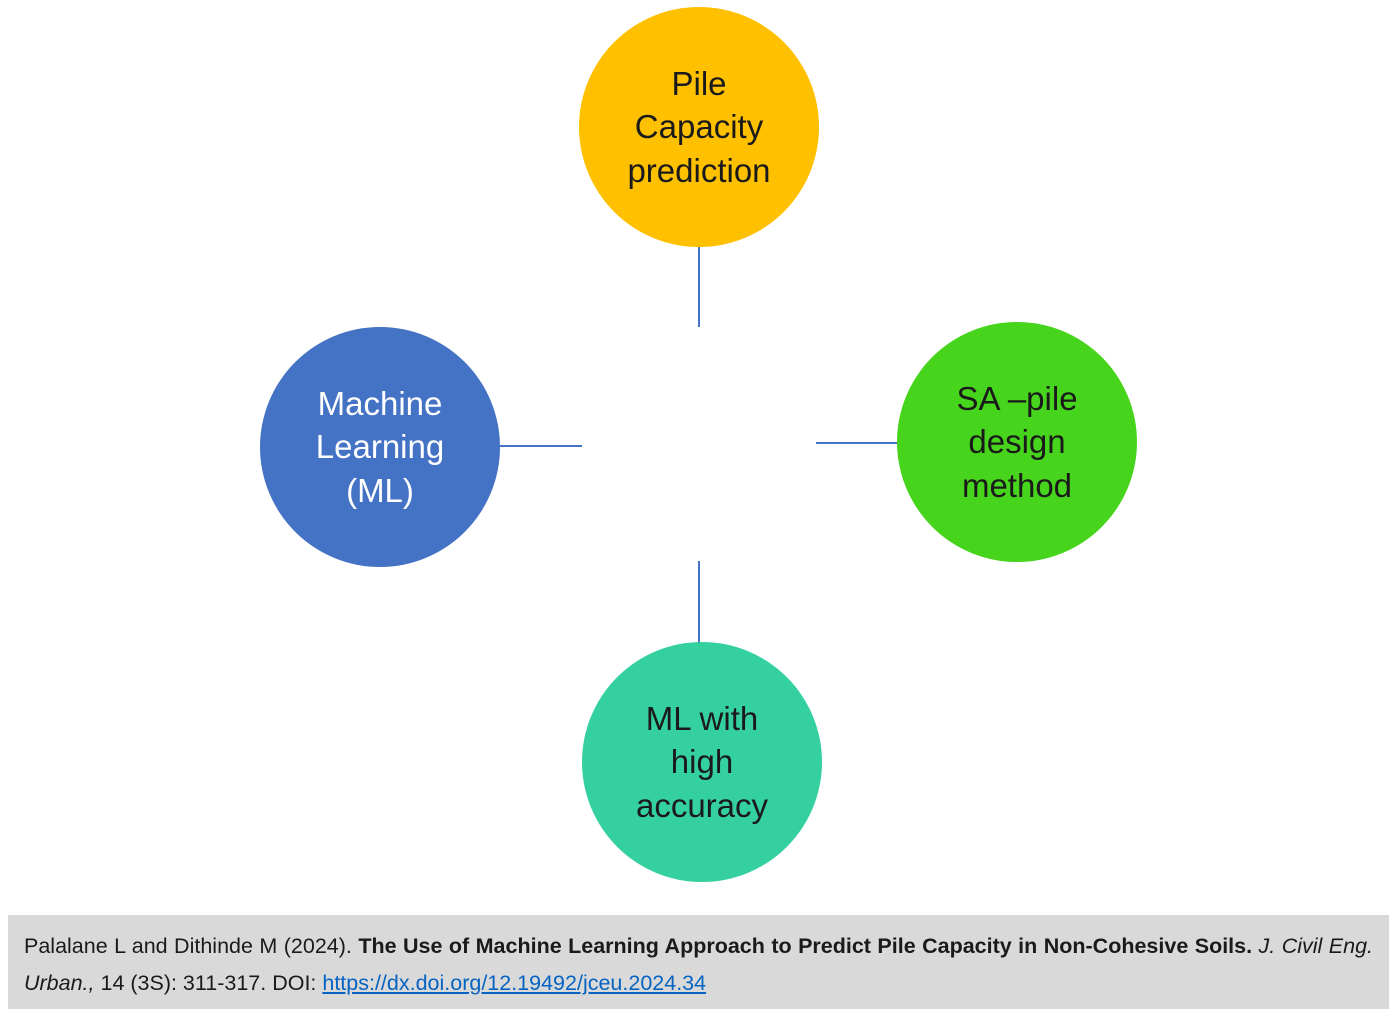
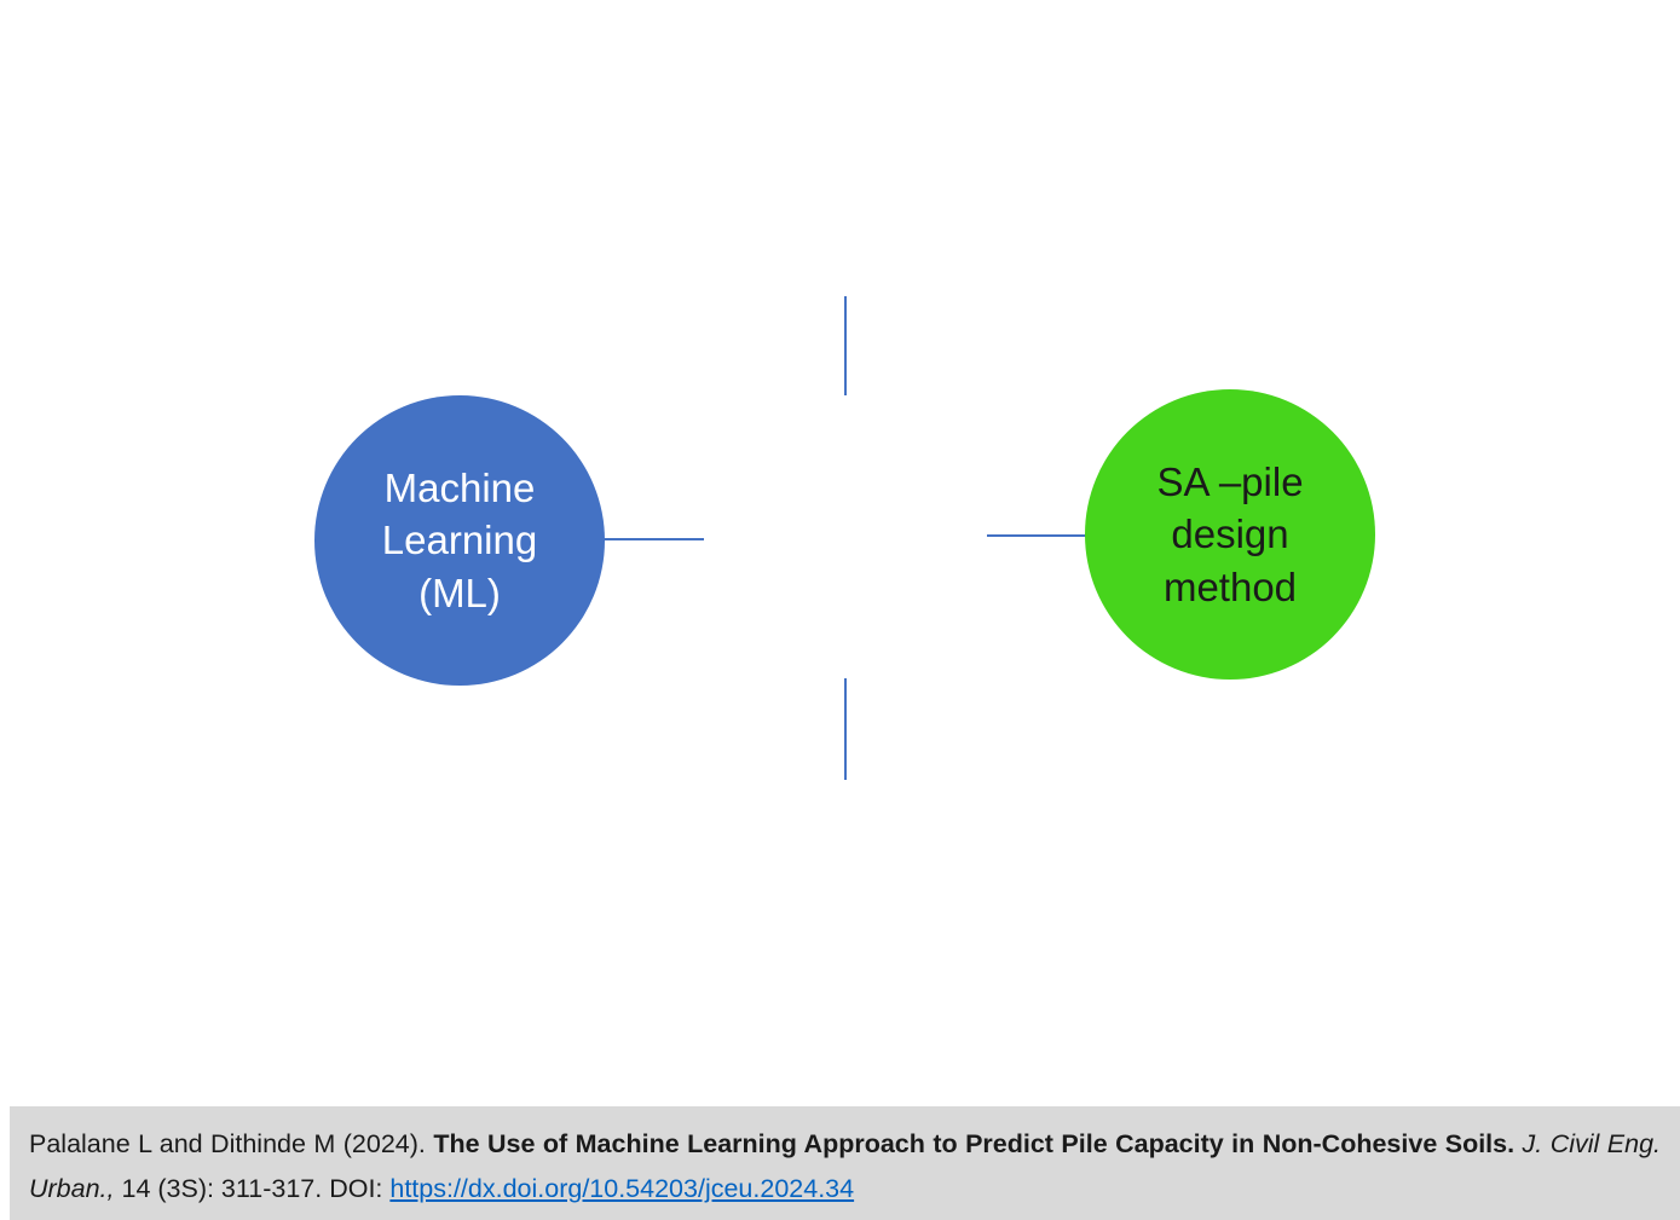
- Pile
- Capacity
- prediction
  Machine
  Learning
  (ML)
  SA –pile
  design
  method
- ML with
- high
- accuracy
- Palalane L and Dithinde M (2024). The Use of Machine Learning Approach to Predict Pile Capacity in Non-Cohesive Soils. J. Civil Eng. Urban., 14 (3S): 311-317. DOI: https://dx.doi.org/12.19492/jceu.2024.34
+ Palalane L and Dithinde M (2024). The Use of Machine Learning Approach to Predict Pile Capacity in Non-Cohesive Soils. J. Civil Eng. Urban., 14 (3S): 311-317. DOI: https://dx.doi.org/10.54203/jceu.2024.34
